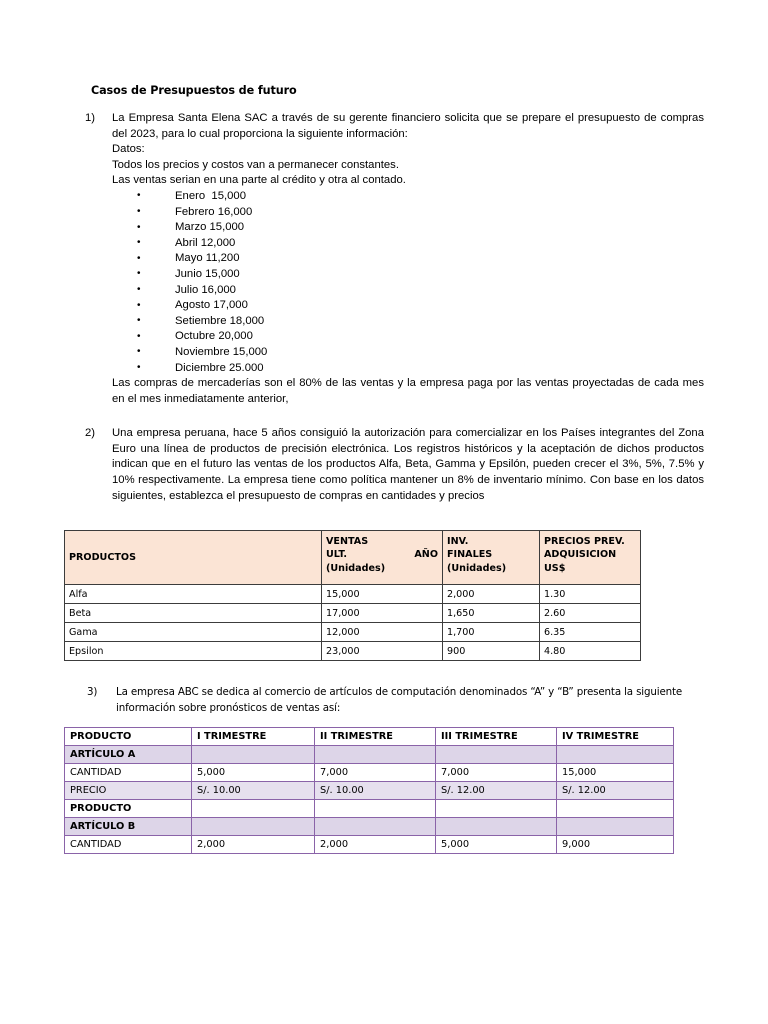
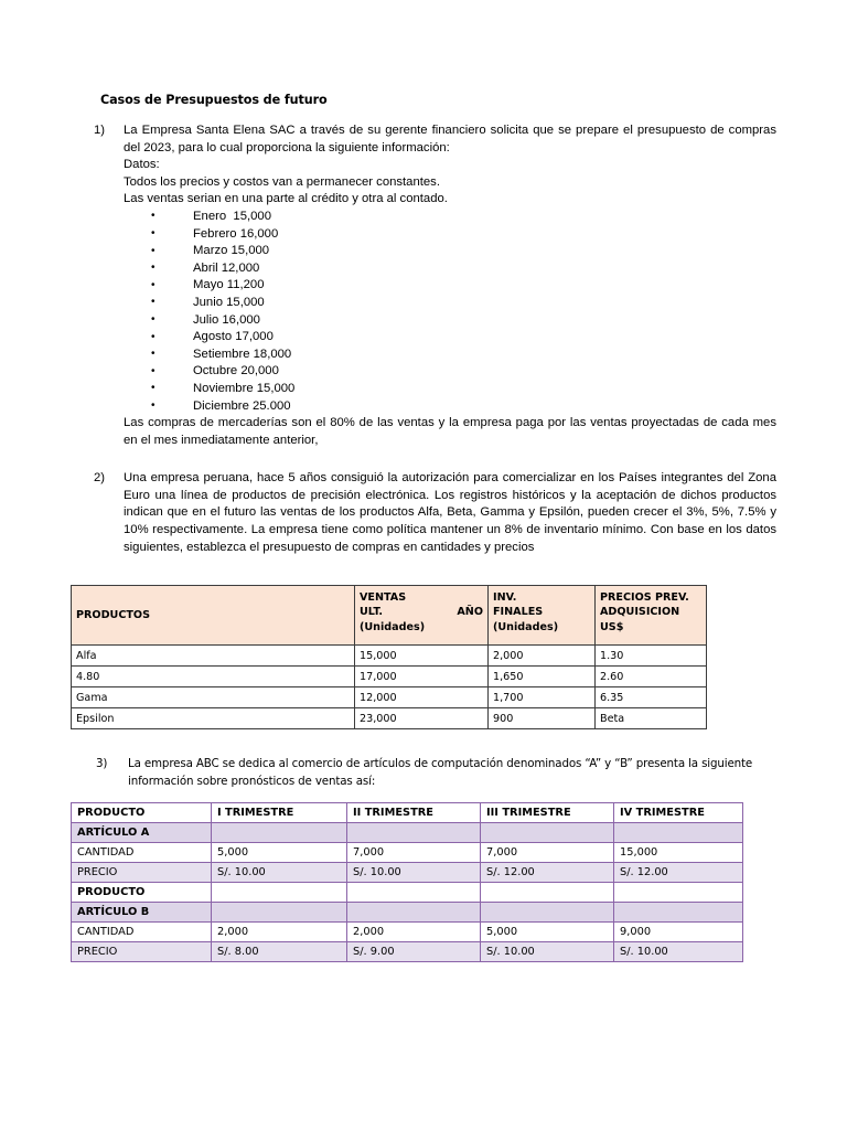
  Casos de Presupuestos de futuro
  1)
  La Empresa Santa Elena SAC a través de su gerente financiero solicita que se prepare el presupuesto de compras del 2023, para lo cual proporciona la siguiente información:
  Datos:
  Todos los precios y costos van a permanecer constantes.
  Las ventas serian en una parte al crédito y otra al contado.
  Enero 15,000
  Febrero 16,000
  Marzo 15,000
  Abril 12,000
  Mayo 11,200
  Junio 15,000
  Julio 16,000
  Agosto 17,000
  Setiembre 18,000
  Octubre 20,000
  Noviembre 15,000
  Diciembre 25.000
  Las compras de mercaderías son el 80% de las ventas y la empresa paga por las ventas proyectadas de cada mes en el mes inmediatamente anterior,
  2)
  Una empresa peruana, hace 5 años consiguió la autorización para comercializar en los Países integrantes del Zona Euro una línea de productos de precisión electrónica. Los registros históricos y la aceptación de dichos productos indican que en el futuro las ventas de los productos Alfa, Beta, Gamma y Epsilón, pueden crecer el 3%, 5%, 7.5% y 10% respectivamente. La empresa tiene como política mantener un 8% de inventario mínimo. Con base en los datos siguientes, establezca el presupuesto de compras en cantidades y precios
  PRODUCTOS	VENTAS ULT. AÑO (Unidades)	INV. FINALES (Unidades)	PRECIOS PREV. ADQUISICION US$
  Alfa	15,000	2,000	1.30
- Beta	17,000	1,650	2.60
+ 4.80	17,000	1,650	2.60
  Gama	12,000	1,700	6.35
- Epsilon	23,000	900	4.80
+ Epsilon	23,000	900	Beta
  3)
  La empresa ABC se dedica al comercio de artículos de computación denominados “A” y “B” presenta la siguiente información sobre pronósticos de ventas así:
  PRODUCTO	I TRIMESTRE	II TRIMESTRE	III TRIMESTRE	IV TRIMESTRE
  ARTÍCULO A
  CANTIDAD	5,000	7,000	7,000	15,000
  PRECIO	S/. 10.00	S/. 10.00	S/. 12.00	S/. 12.00
  PRODUCTO
  ARTÍCULO B
  CANTIDAD	2,000	2,000	5,000	9,000
+ PRECIO	S/. 8.00	S/. 9.00	S/. 10.00	S/. 10.00
